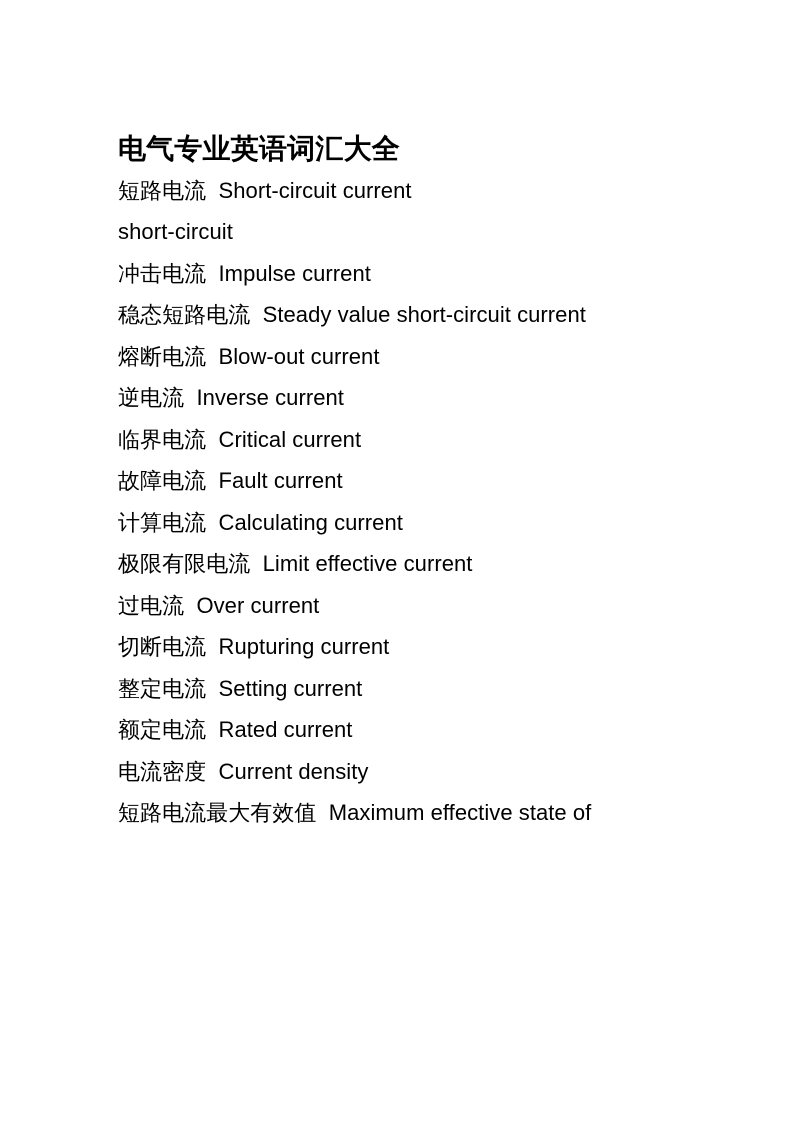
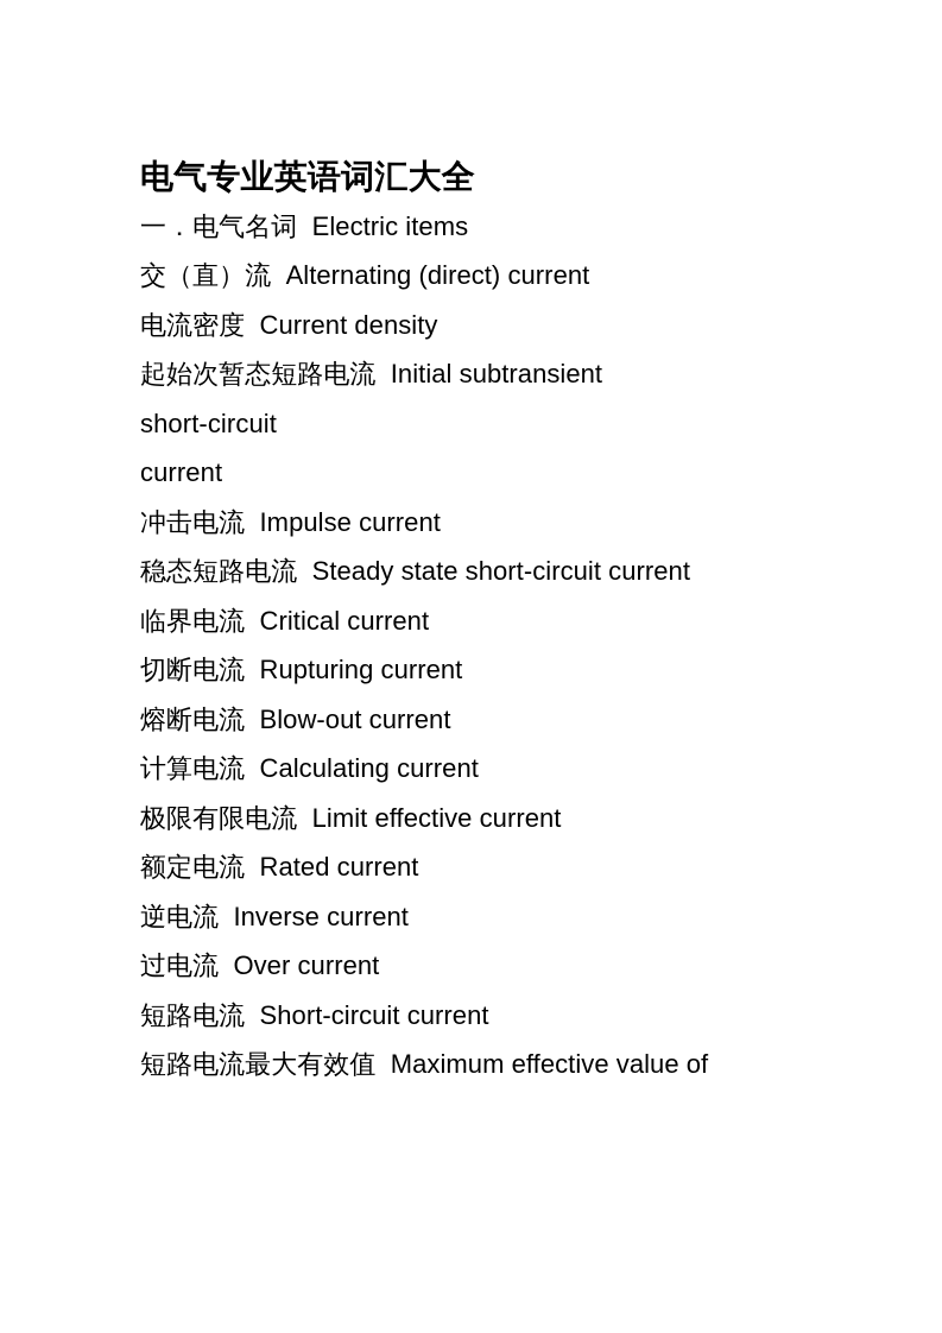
  电气专业英语词汇大全
+ 一．电气名词 Electric items
+ 交（直）流 Alternating (direct) current
- 短路电流 Short-circuit current
+ 电流密度 Current density
+ 起始次暂态短路电流 Initial subtransient
  short-circuit
+ current
  冲击电流 Impulse current
- 稳态短路电流 Steady value short-circuit current
+ 稳态短路电流 Steady state short-circuit current
- 熔断电流 Blow-out current
+ 临界电流 Critical current
- 逆电流 Inverse current
+ 切断电流 Rupturing current
- 临界电流 Critical current
+ 熔断电流 Blow-out current
- 故障电流 Fault current
  计算电流 Calculating current
  极限有限电流 Limit effective current
- 过电流 Over current
+ 额定电流 Rated current
- 切断电流 Rupturing current
+ 逆电流 Inverse current
- 整定电流 Setting current
- 额定电流 Rated current
+ 过电流 Over current
- 电流密度 Current density
+ 短路电流 Short-circuit current
- 短路电流最大有效值 Maximum effective state of
+ 短路电流最大有效值 Maximum effective value of
